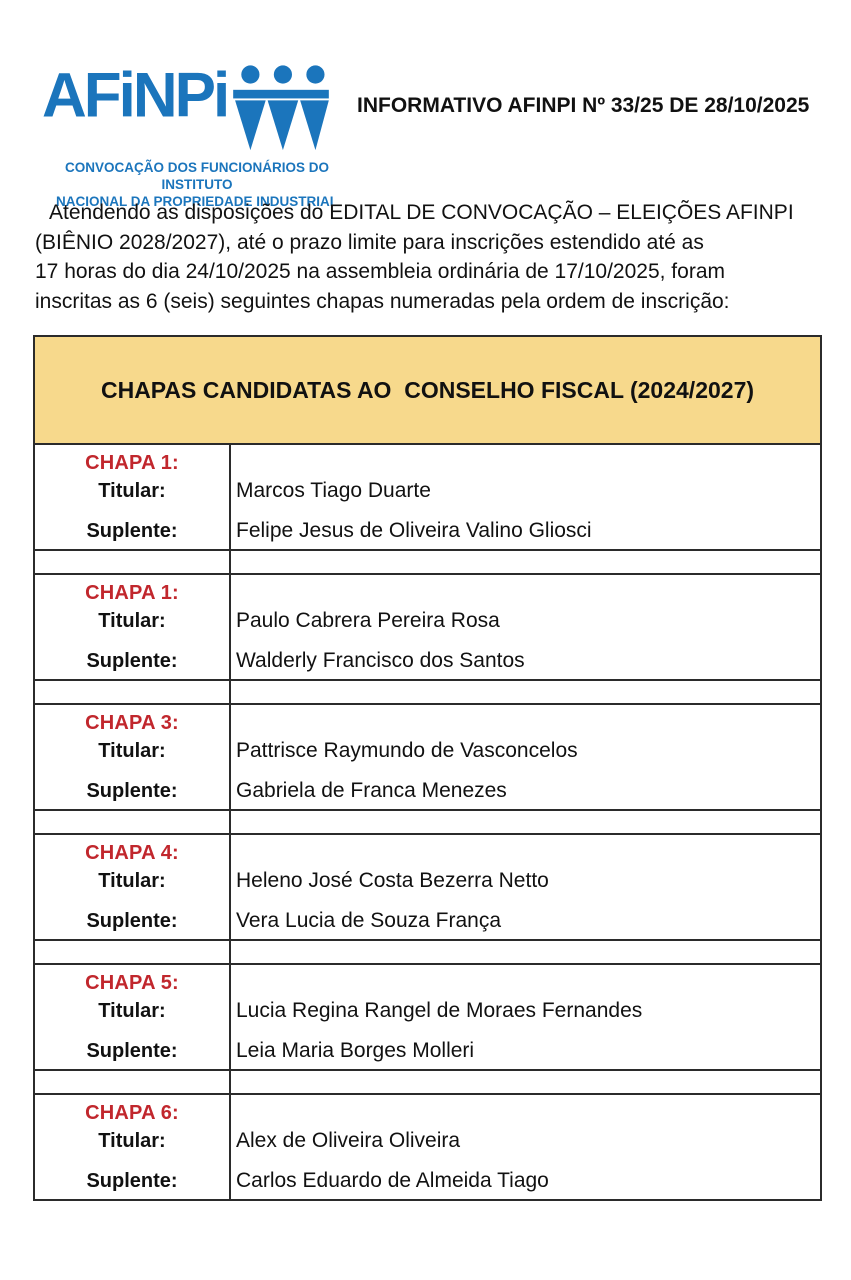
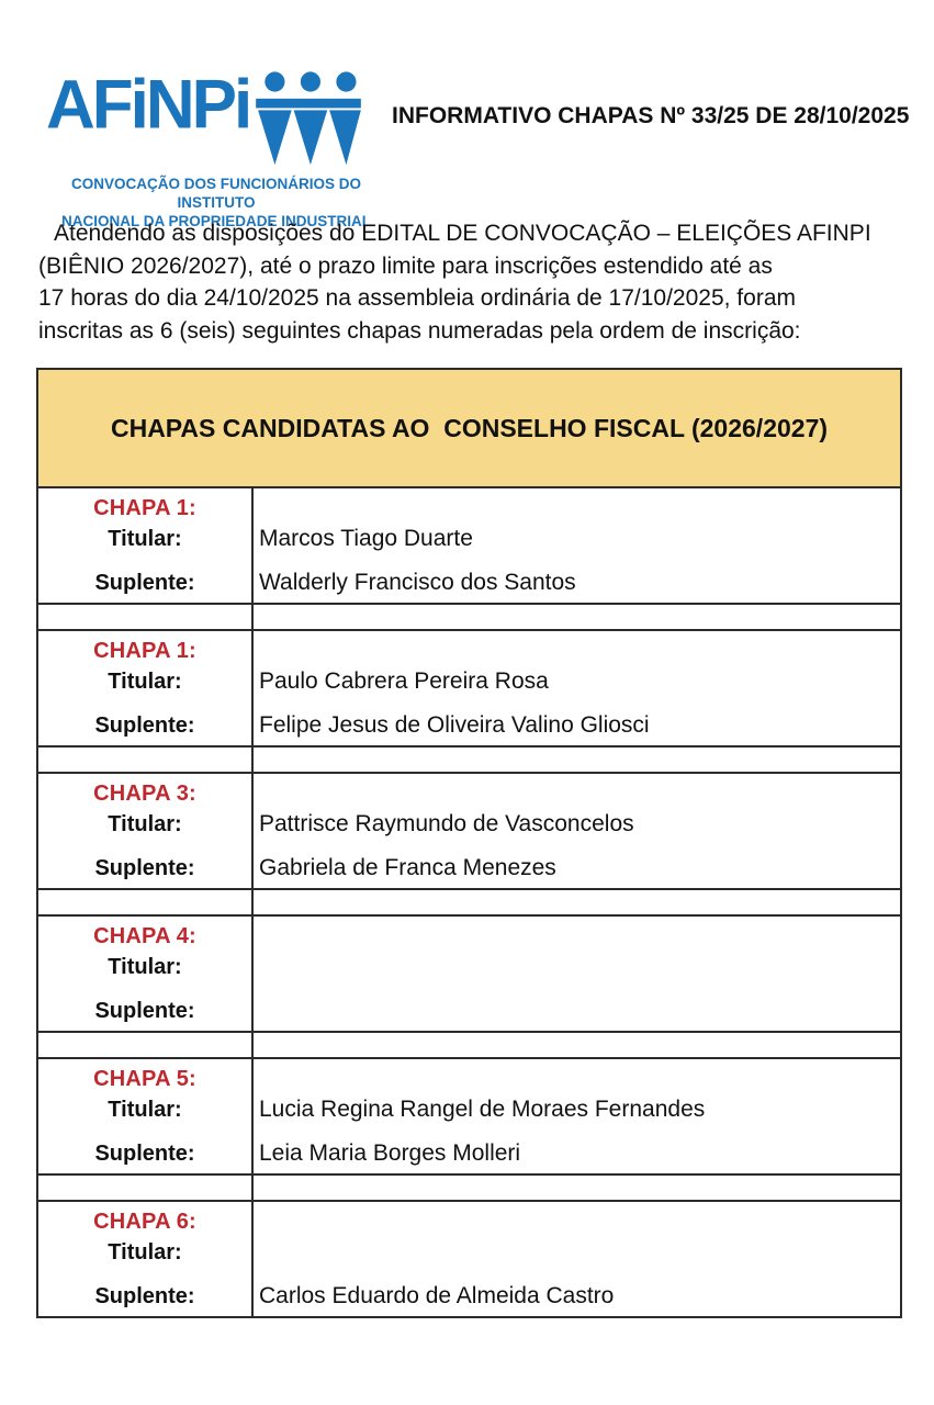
  AFiNPi
  CONVOCAÇÃO DOS FUNCIONÁRIOS DO INSTITUTO
  NACIONAL DA PROPRIEDADE INDUSTRIAL
- INFORMATIVO AFINPI Nº 33/25 DE 28/10/2025
+ INFORMATIVO CHAPAS Nº 33/25 DE 28/10/2025
  Atendendo as disposições do EDITAL DE CONVOCAÇÃO – ELEIÇÕES AFINPI
- (BIÊNIO 2028/2027), até o prazo limite para inscrições estendido até as
+ (BIÊNIO 2026/2027), até o prazo limite para inscrições estendido até as
  17 horas do dia 24/10/2025 na assembleia ordinária de 17/10/2025, foram
  inscritas as 6 (seis) seguintes chapas numeradas pela ordem de inscrição:
- CHAPAS CANDIDATAS AO CONSELHO FISCAL (2024/2027)
+ CHAPAS CANDIDATAS AO CONSELHO FISCAL (2026/2027)
  CHAPA 1:
  Titular:
  Suplente:
  Marcos Tiago Duarte
- Felipe Jesus de Oliveira Valino Gliosci
+ Walderly Francisco dos Santos
  CHAPA 1:
  Titular:
  Suplente:
  Paulo Cabrera Pereira Rosa
- Walderly Francisco dos Santos
+ Felipe Jesus de Oliveira Valino Gliosci
  CHAPA 3:
  Titular:
  Suplente:
  Pattrisce Raymundo de Vasconcelos
  Gabriela de Franca Menezes
  CHAPA 4:
  Titular:
  Suplente:
- Heleno José Costa Bezerra Netto
- Vera Lucia de Souza França
  CHAPA 5:
  Titular:
  Suplente:
  Lucia Regina Rangel de Moraes Fernandes
  Leia Maria Borges Molleri
  CHAPA 6:
  Titular:
  Suplente:
- Alex de Oliveira Oliveira
- Carlos Eduardo de Almeida Tiago
+ Carlos Eduardo de Almeida Castro
